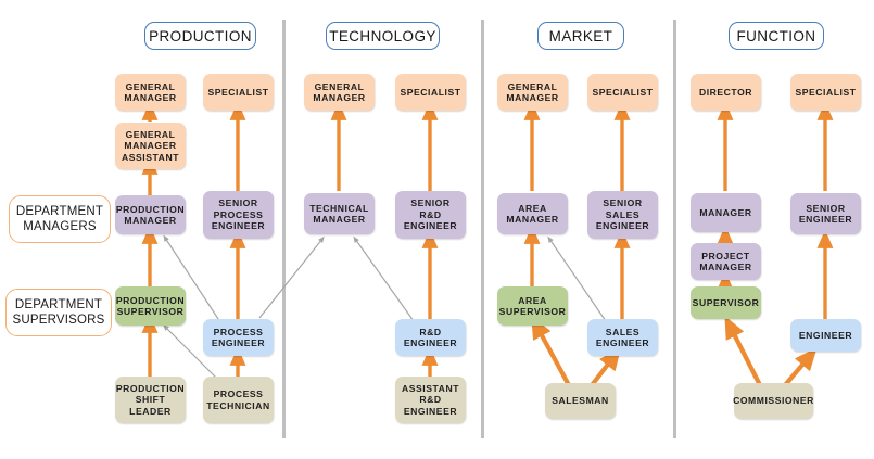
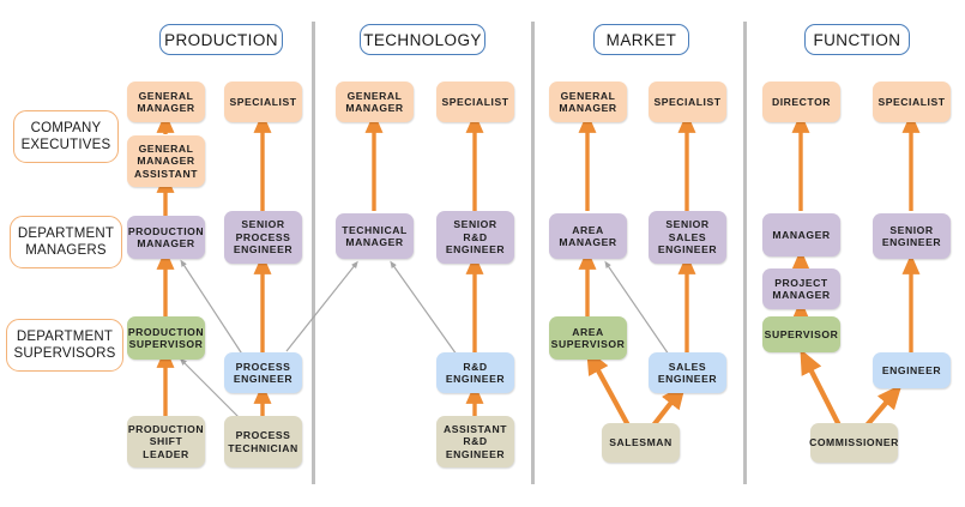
  PRODUCTION
  TECHNOLOGY
  MARKET
  FUNCTION
+ COMPANY
+ EXECUTIVES
  DEPARTMENT
  MANAGERS
  DEPARTMENT
  SUPERVISORS
  GENERAL MANAGER
  GENERAL MANAGER ASSISTANT
  SPECIALIST
  PRODUCTION MANAGER
  SENIOR PROCESS ENGINEER
  PRODUCTION SUPERVISOR
  PROCESS ENGINEER
  PRODUCTION SHIFT LEADER
  PROCESS TECHNICIAN
  GENERAL MANAGER
  SPECIALIST
  TECHNICAL MANAGER
  SENIOR R&D ENGINEER
  R&D ENGINEER
  ASSISTANT R&D ENGINEER
  GENERAL MANAGER
  SPECIALIST
  AREA MANAGER
  SENIOR SALES ENGINEER
  AREA SUPERVISOR
  SALES ENGINEER
  SALESMAN
  DIRECTOR
  SPECIALIST
  MANAGER
  PROJECT MANAGER
  SENIOR ENGINEER
  SUPERVISOR
  ENGINEER
  COMMISSIONER
